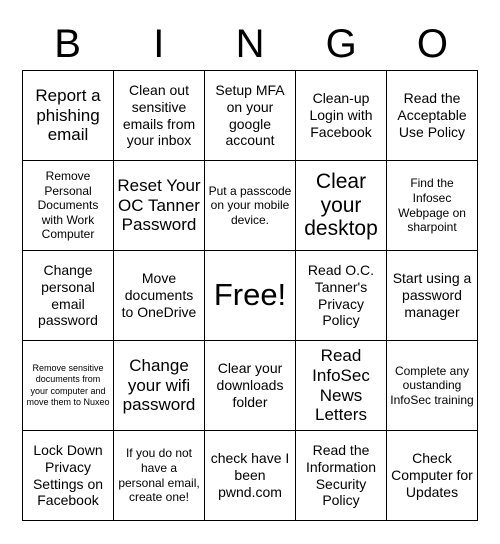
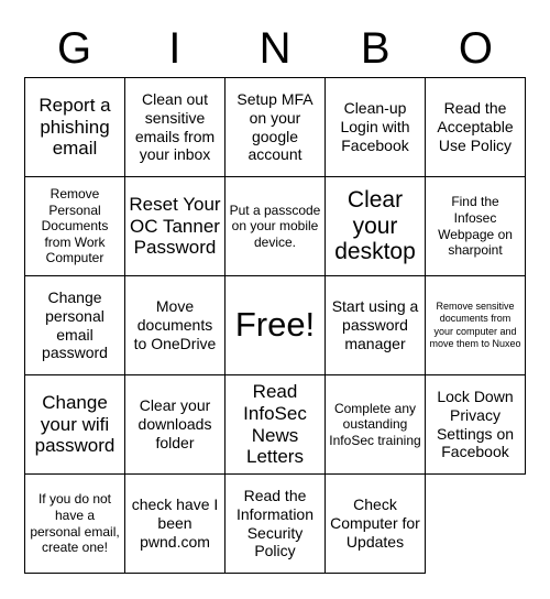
- B
+ G
  I
  N
- G
+ B
  O
  Report a phishing email
  Clean out sensitive emails from your inbox
  Setup MFA on your google account
  Clean-up Login with Facebook
  Read the Acceptable Use Policy
- Remove Personal Documents with Work Computer
+ Remove Personal Documents from Work Computer
  Reset Your OC Tanner Password
  Put a passcode on your mobile device.
  Clear your desktop
  Find the Infosec Webpage on sharpoint
  Change personal email password
  Move documents to OneDrive
  Free!
- Read O.C. Tanner's Privacy Policy
  Start using a password manager
  Remove sensitive documents from your computer and move them to Nuxeo
  Change your wifi password
  Clear your downloads folder
  Read InfoSec News Letters
  Complete any oustanding InfoSec training
  Lock Down Privacy Settings on Facebook
  If you do not have a personal email, create one!
  check have I been pwnd.com
  Read the Information Security Policy
  Check Computer for Updates
